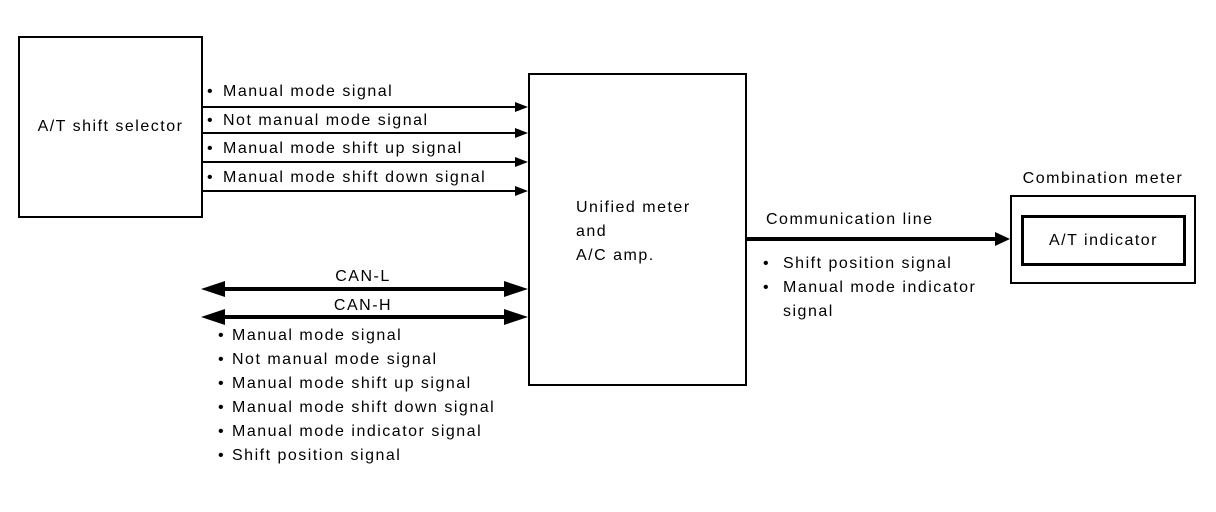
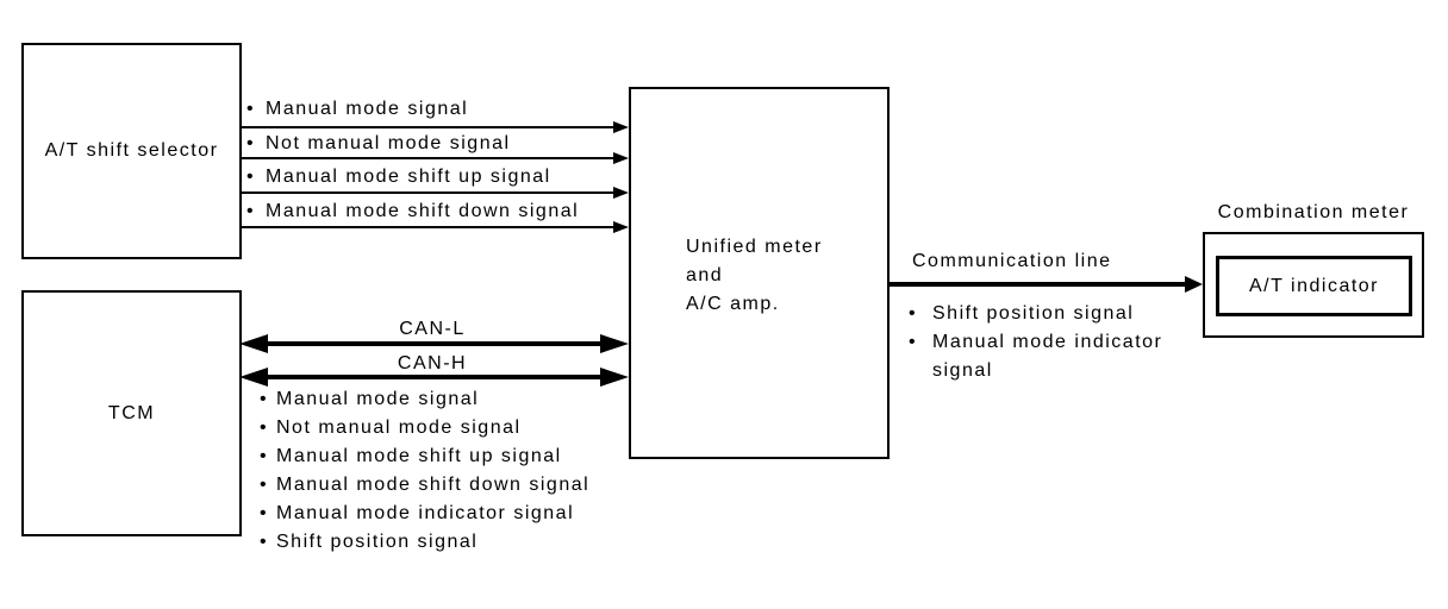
  A/T shift selector
+ TCM
  Unified meter
  and
  A/C amp.
  Combination meter
  A/T indicator
  Manual mode signal
  Not manual mode signal
  Manual mode shift up signal
  Manual mode shift down signal
  CAN-L
  CAN-H
  Manual mode signal
  Not manual mode signal
  Manual mode shift up signal
  Manual mode shift down signal
  Manual mode indicator signal
  Shift position signal
  Communication line
  Shift position signal
  Manual mode indicator signal
